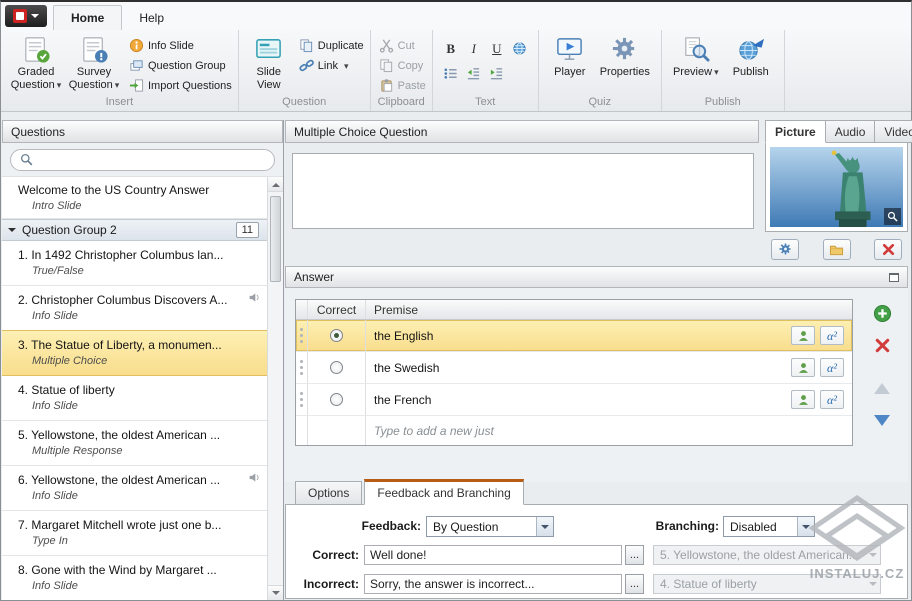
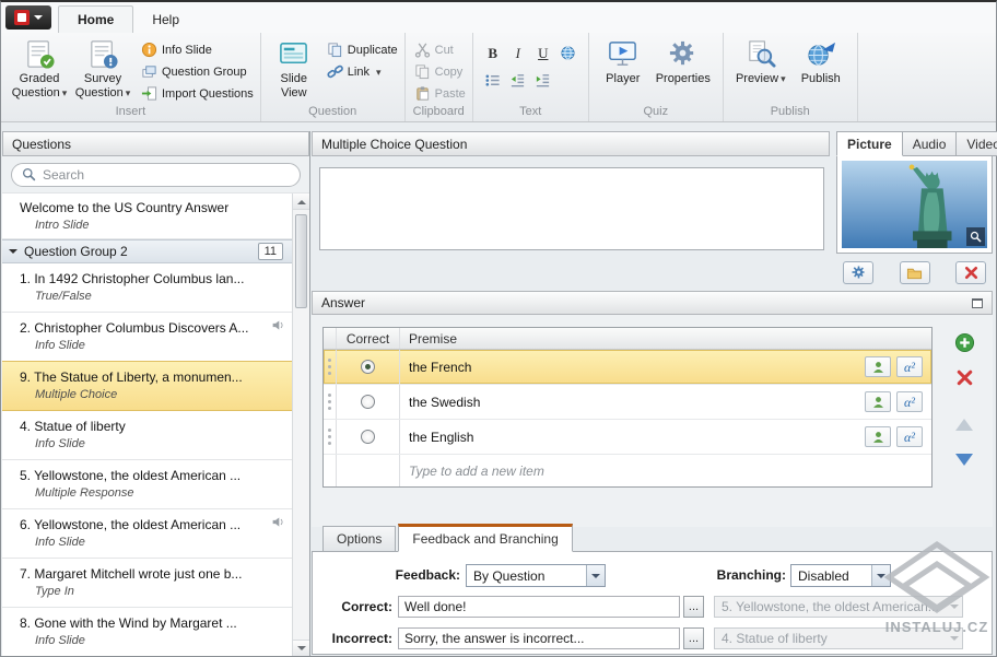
  Home
  Help
  Graded Question
  Survey Question
  Info Slide
  Question Group
  Import Questions
  Insert
  Slide View
  Duplicate
  Link
  Question
  Cut
  Copy
  Paste
  Clipboard
  B
  I
  U
  Text
  Player
  Properties
  Quiz
  Preview
  Publish
  Publish
  Questions
+ Search
  Welcome to the US Country Answer
  Intro Slide
  Question Group 2
  11
  1. In 1492 Christopher Columbus lan...
  True/False
  2. Christopher Columbus Discovers A...
  Info Slide
- 3. The Statue of Liberty, a monumen...
+ 9. The Statue of Liberty, a monumen...
  Multiple Choice
  4. Statue of liberty
  Info Slide
  5. Yellowstone, the oldest American ...
  Multiple Response
  6. Yellowstone, the oldest American ...
  Info Slide
  7. Margaret Mitchell wrote just one b...
  Type In
  8. Gone with the Wind by Margaret ...
  Info Slide
  Multiple Choice Question
  Picture
  Audio
  Vide
  Answer
  Correct
  Premise
- the English
+ the French
  α²
  the Swedish
  α²
- the French
+ the English
  α²
- Type to add a new just
+ Type to add a new item
  Options
  Feedback and Branching
  Feedback:
  By Question
  Branching:
  Disabled
  Correct:
  Well done!
  ...
  5. Yellowstone, the oldest American...
  Incorrect:
  Sorry, the answer is incorrect...
  ...
  4. Statue of liberty
  INSTALUJ.CZ
